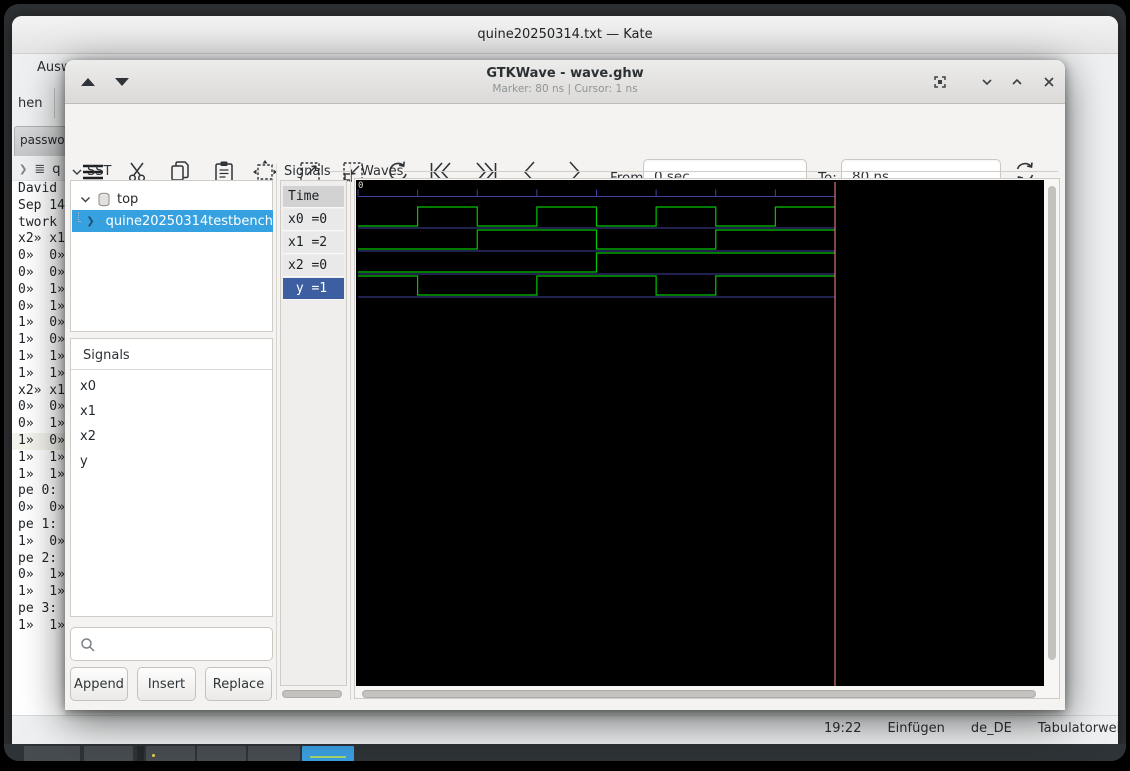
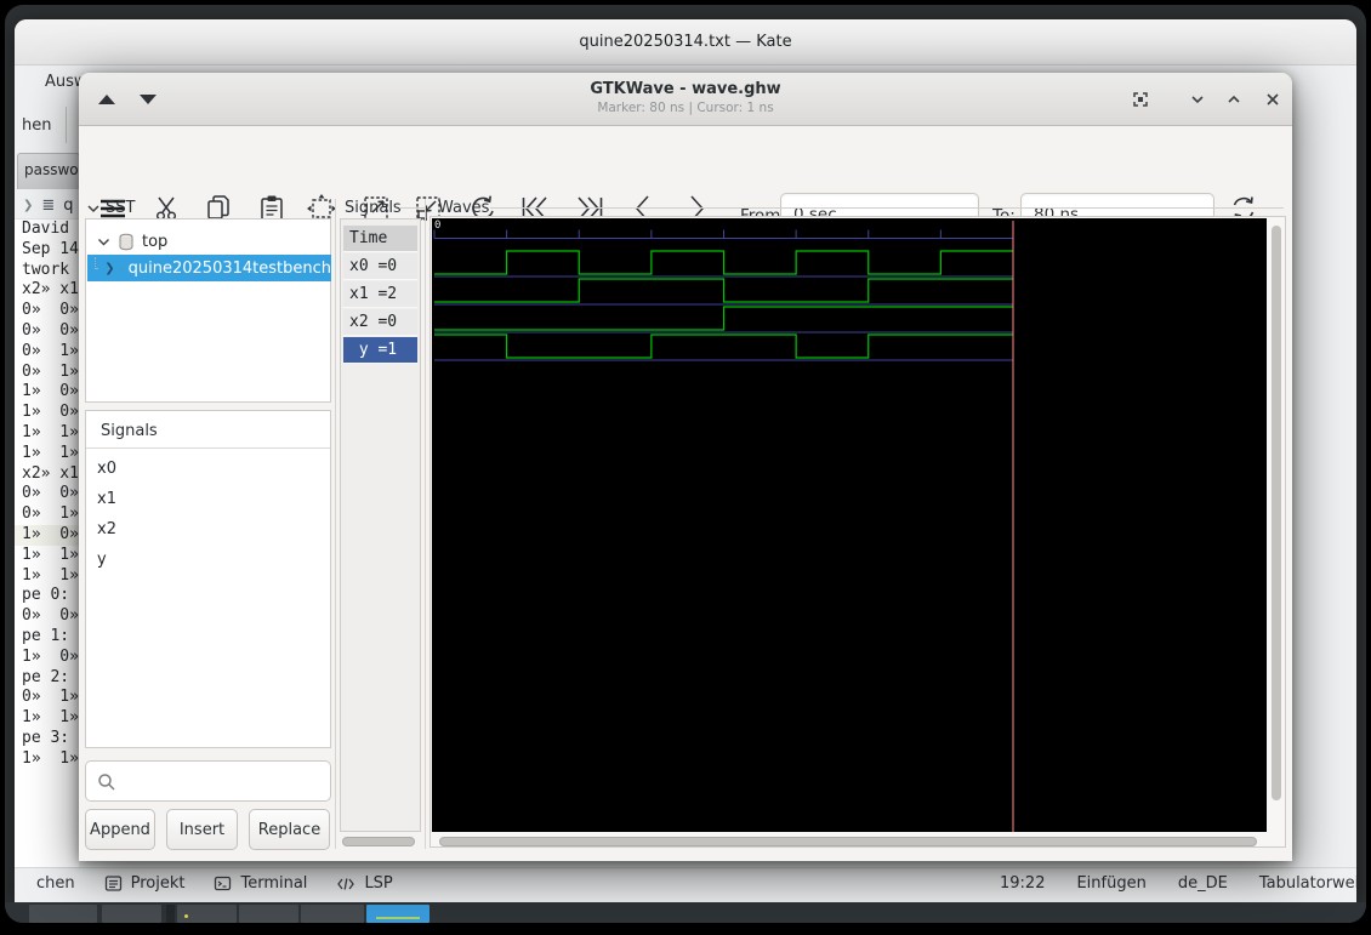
  quine20250314.txt — Kate
  Aus
  hen
  passwo
  ❯
  ≣
  q
  David
  Sep 14
  twork
  x2» x1
  0» 0»
  0» 0»
  0» 1»
  0» 1»
  1» 0»
  1» 0»
  1» 1»
  1» 1»
  x2» x1
  0» 0»
  0» 1»
  1» 0»
  1» 1»
  1» 1»
  pe 0:
  0» 0»
  pe 1:
  1» 0»
  pe 2:
  0» 1»
  1» 1»
  pe 3:
  1» 1»
+ chen
+ Projekt
+ Terminal
+ LSP
  19:22
  Einfügen
  de_DE
  Tabulatorwe
  GTKWave - wave.ghw
  Marker: 80 ns | Cursor: 1 ns
  0 sec
  80 ns
  SST
  top
  ❯
  quine20250314testbench
  Signals
  x0
  x1
  x2
  y
  Append
  Insert
  Replace
  Signals
  Time
  x0 =0
  x1 =2
  x2 =0
  y =1
  Waves
  0
